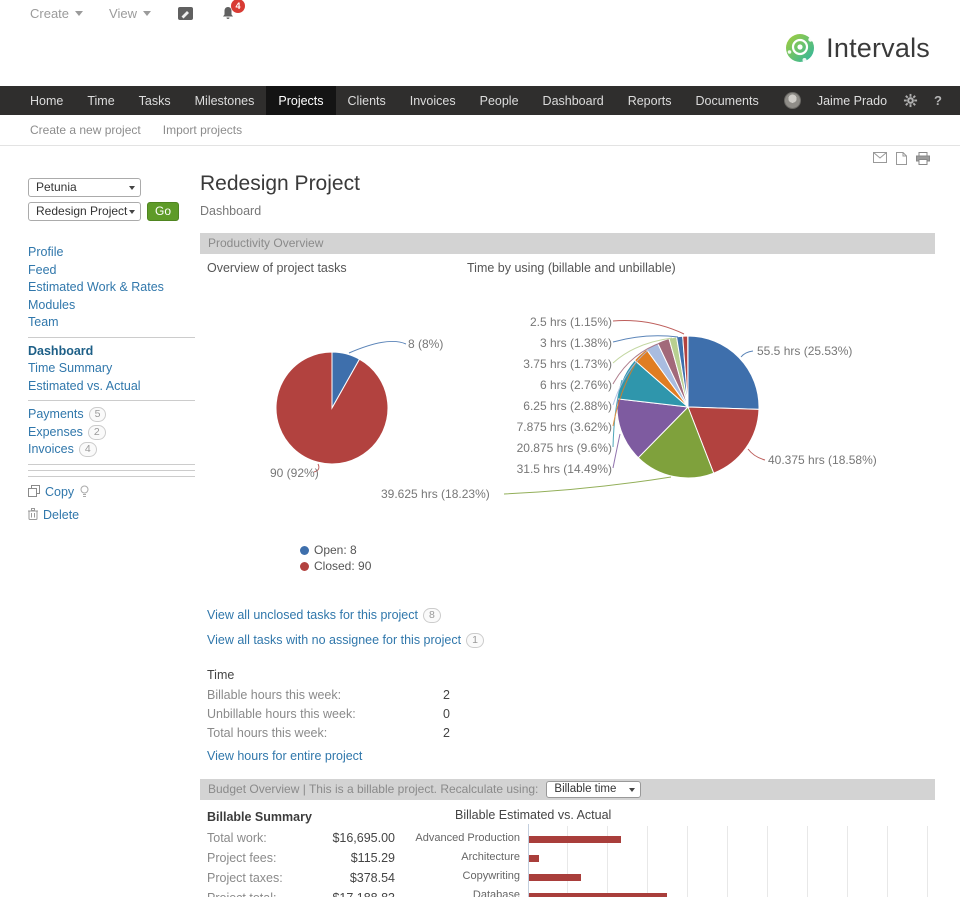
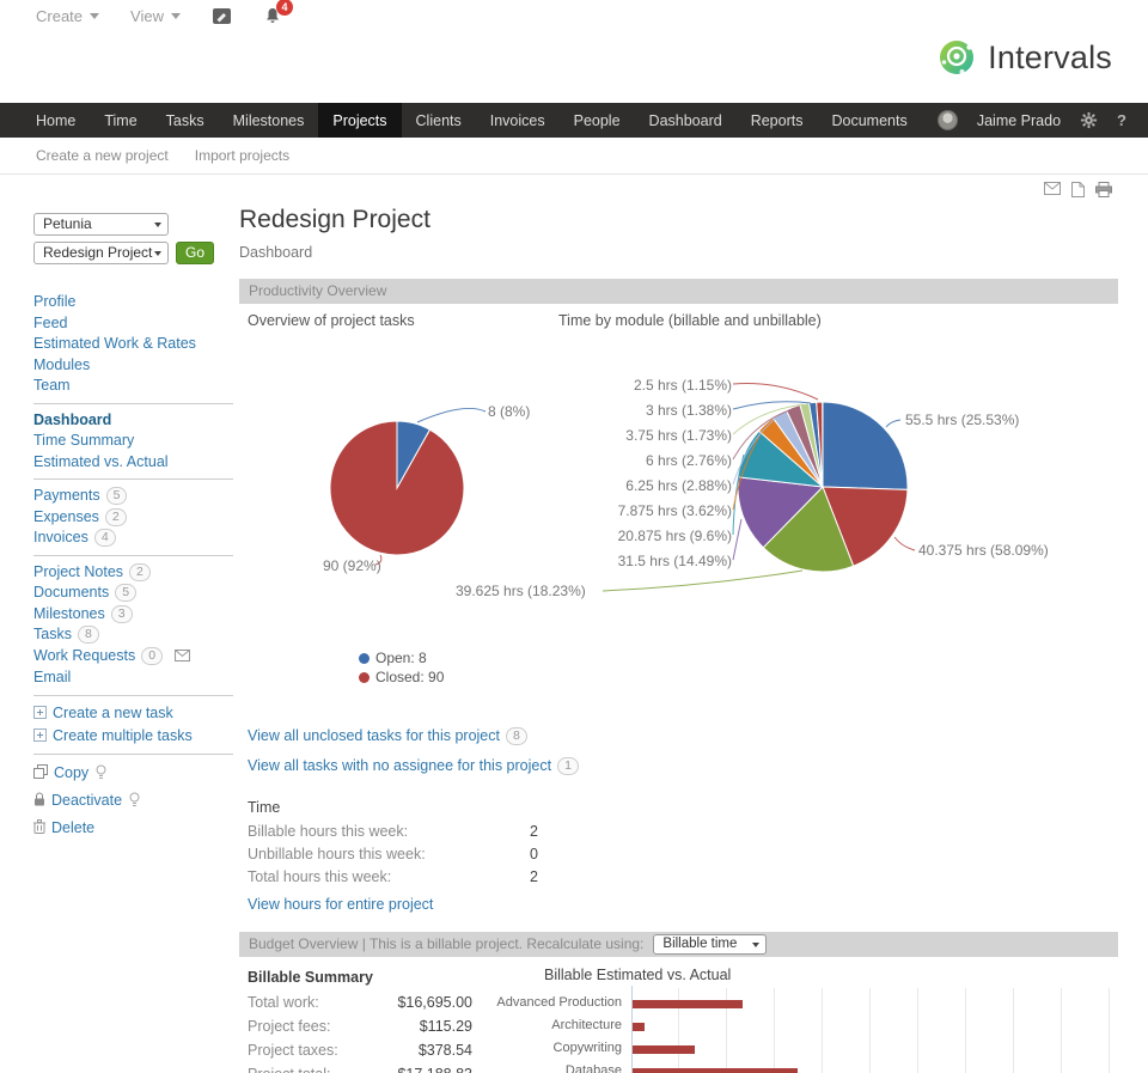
  Create
  View
  4
  Intervals
  Home
  Time
  Tasks
  Milestones
  Projects
  Clients
  Invoices
  People
  Dashboard
  Reports
  Documents
  Jaime Prado
  ?
  Create a new project
  Import projects
  Petunia
  Redesign Project
  Go
  Profile
  Feed
  Estimated Work & Rates
  Modules
  Team
  Dashboard
  Time Summary
  Estimated vs. Actual
  Payments 5
  Expenses 2
  Invoices 4
+ Project Notes 2
+ Documents 5
+ Milestones 3
+ Tasks 8
+ Work Requests 0Email
+ Create a new task
+ Create multiple tasks
  Copy
+ Deactivate
  Delete
  Redesign Project
  Dashboard
  Productivity Overview
  Overview of project tasks
- Time by using (billable and unbillable)
+ Time by module (billable and unbillable)
  8 (8%)
  90 (92%)
  2.5 hrs (1.15%)
  3 hrs (1.38%)
  3.75 hrs (1.73%)
  6 hrs (2.76%)
  6.25 hrs (2.88%)
  7.875 hrs (3.62%)
  20.875 hrs (9.6%)
  31.5 hrs (14.49%)
  39.625 hrs (18.23%)
  55.5 hrs (25.53%)
- 40.375 hrs (18.58%)
+ 40.375 hrs (58.09%)
  Open: 8
  Closed: 90
  View all unclosed tasks for this project 8
  View all tasks with no assignee for this project 1
  Time
  Billable hours this week:
  2
  Unbillable hours this week:
  0
  Total hours this week:
  2
  View hours for entire project
  Budget Overview | This is a billable project. Recalculate using:
  Billable time
  Billable Summary
  Total work:
  $16,695.00
  Project fees:
  $115.29
  Project taxes:
  $378.54
  Billable Estimated vs. Actual
  Advanced Production
  Architecture
  Copywriting
  Database
